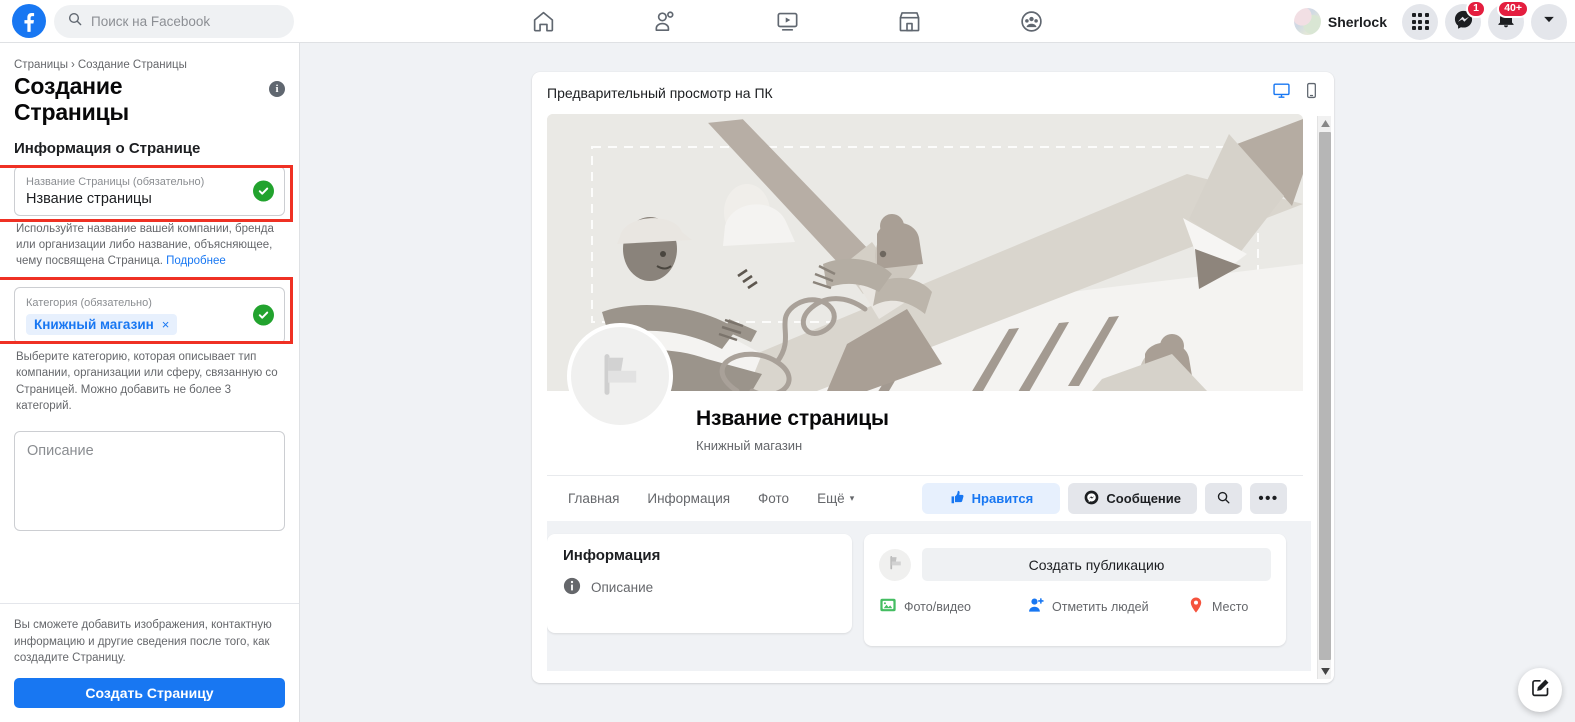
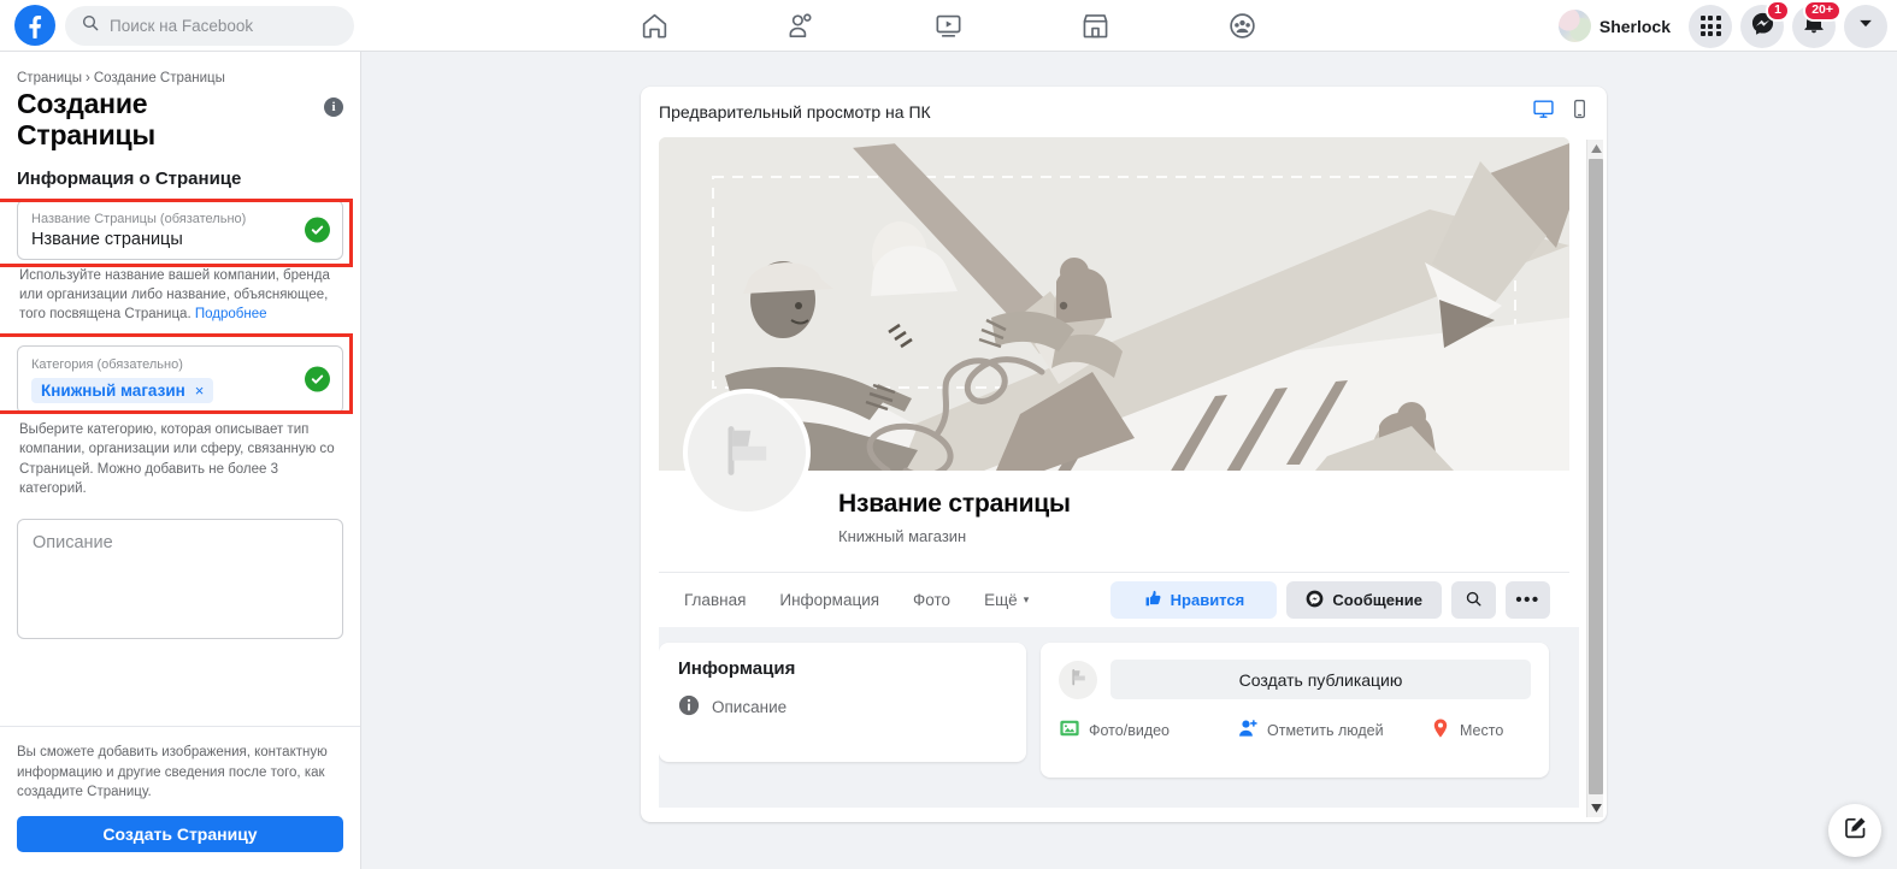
  Поиск на Facebook
  Sherlock
  1
- 40+
+ 20+
  Страницы › Создание Страницы
  Создание Страницы
  i
  Информация о Странице
  Название Страницы (обязательно)
  Нзвание страницы
- Используйте название вашей компании, бренда или организации либо название, объясняющее, чему посвящена Страница. Подробнее
+ Используйте название вашей компании, бренда или организации либо название, объясняющее, того посвящена Страница. Подробнее
  Категория (обязательно)
  Книжный магазин
  ×
  Выберите категорию, которая описывает тип компании, организации или сферу, связанную со Страницей. Можно добавить не более 3 категорий.
  Описание
  Вы сможете добавить изображения, контактную информацию и другие сведения после того, как создадите Страницу.
  Создать Страницу
  Предварительный просмотр на ПК
  Нзвание страницы
  Книжный магазин
  Главная
  Информация
  Фото
  Ещё ▾
  Нравится
  Сообщение
  •••
  Информация
  Описание
  Создать публикацию
  Фото/видео
  Отметить людей
  Место
